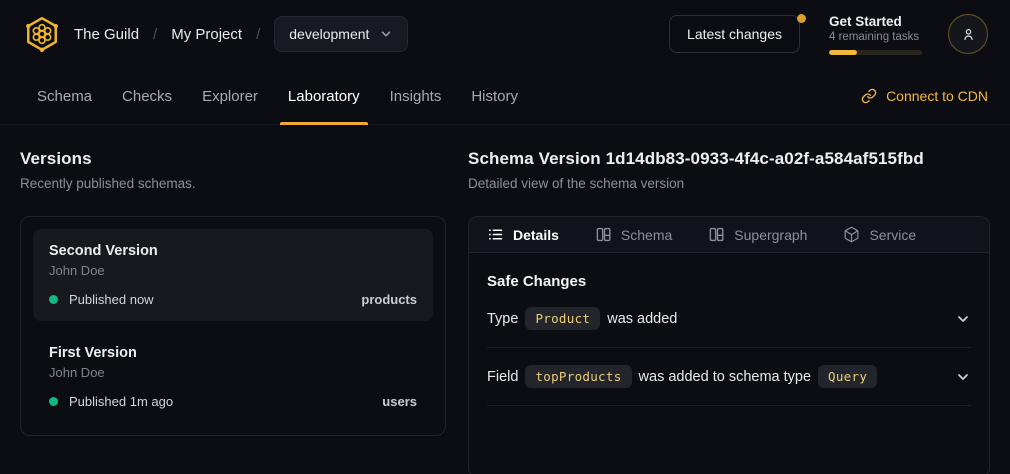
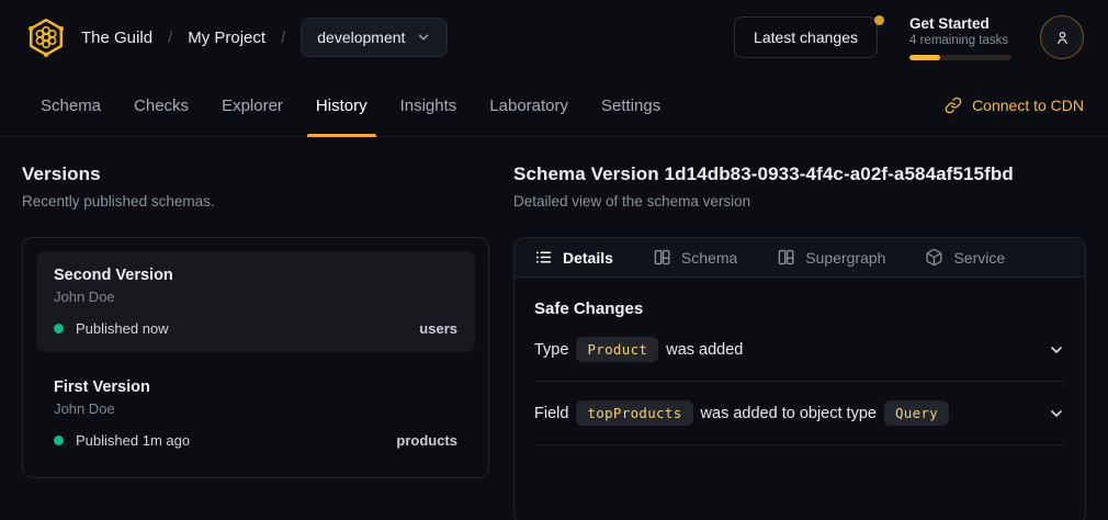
  The Guild
  /
  My Project
  /
  development
  Latest changes
  Get Started
  4 remaining tasks
  Schema
  Checks
  Explorer
- Laboratory
+ History
  Insights
- History
+ Laboratory
+ Settings
  Connect to CDN
  Versions
  Recently published schemas.
  Second Version
  John Doe
  Published now
- products
+ users
  First Version
  John Doe
  Published 1m ago
- users
+ products
  Schema Version 1d14db83-0933-4f4c-a02f-a584af515fbd
  Detailed view of the schema version
  Details
  Schema
  Supergraph
  Service
  Safe Changes
  Type
  Product
  was added
  Field
  topProducts
- was added to schema type
+ was added to object type
  Query
